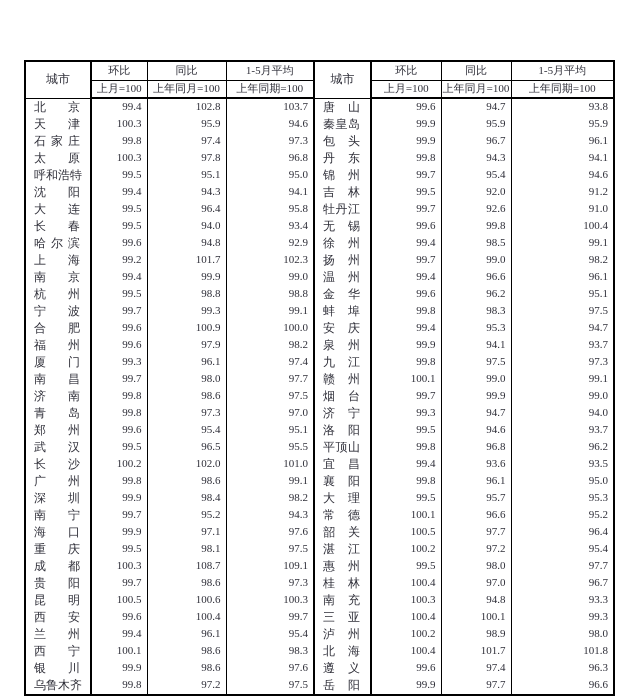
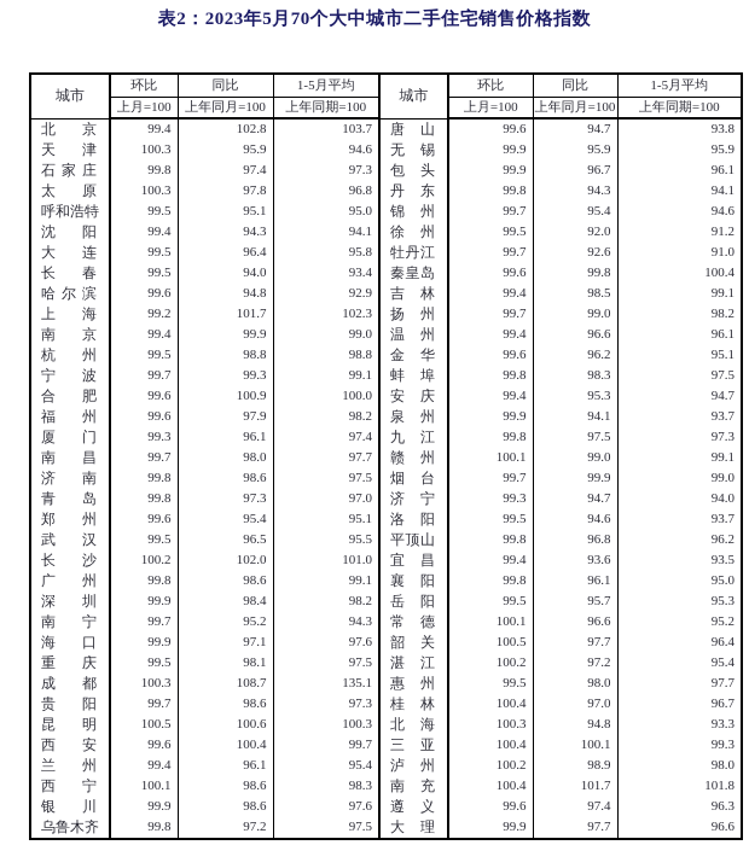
+ 表2：2023年5月70个大中城市二手住宅销售价格指数
  城市	环比	同比	1-5月平均	城市	环比	同比	1-5月平均
  上月=100	上年同月=100	上年同期=100	上月=100	上年同月=100	上年同期=100
  北京	99.4	102.8	103.7	唐山	99.6	94.7	93.8
- 天津	100.3	95.9	94.6	秦皇岛	99.9	95.9	95.9
+ 天津	100.3	95.9	94.6	无锡	99.9	95.9	95.9
  石家庄	99.8	97.4	97.3	包头	99.9	96.7	96.1
  太原	100.3	97.8	96.8	丹东	99.8	94.3	94.1
  呼和浩特	99.5	95.1	95.0	锦州	99.7	95.4	94.6
- 沈阳	99.4	94.3	94.1	吉林	99.5	92.0	91.2
+ 沈阳	99.4	94.3	94.1	徐州	99.5	92.0	91.2
  大连	99.5	96.4	95.8	牡丹江	99.7	92.6	91.0
- 长春	99.5	94.0	93.4	无锡	99.6	99.8	100.4
+ 长春	99.5	94.0	93.4	秦皇岛	99.6	99.8	100.4
- 哈尔滨	99.6	94.8	92.9	徐州	99.4	98.5	99.1
+ 哈尔滨	99.6	94.8	92.9	吉林	99.4	98.5	99.1
  上海	99.2	101.7	102.3	扬州	99.7	99.0	98.2
  南京	99.4	99.9	99.0	温州	99.4	96.6	96.1
  杭州	99.5	98.8	98.8	金华	99.6	96.2	95.1
  宁波	99.7	99.3	99.1	蚌埠	99.8	98.3	97.5
  合肥	99.6	100.9	100.0	安庆	99.4	95.3	94.7
  福州	99.6	97.9	98.2	泉州	99.9	94.1	93.7
  厦门	99.3	96.1	97.4	九江	99.8	97.5	97.3
  南昌	99.7	98.0	97.7	赣州	100.1	99.0	99.1
  济南	99.8	98.6	97.5	烟台	99.7	99.9	99.0
  青岛	99.8	97.3	97.0	济宁	99.3	94.7	94.0
  郑州	99.6	95.4	95.1	洛阳	99.5	94.6	93.7
  武汉	99.5	96.5	95.5	平顶山	99.8	96.8	96.2
  长沙	100.2	102.0	101.0	宜昌	99.4	93.6	93.5
  广州	99.8	98.6	99.1	襄阳	99.8	96.1	95.0
- 深圳	99.9	98.4	98.2	大理	99.5	95.7	95.3
+ 深圳	99.9	98.4	98.2	岳阳	99.5	95.7	95.3
  南宁	99.7	95.2	94.3	常德	100.1	96.6	95.2
  海口	99.9	97.1	97.6	韶关	100.5	97.7	96.4
  重庆	99.5	98.1	97.5	湛江	100.2	97.2	95.4
- 成都	100.3	108.7	109.1	惠州	99.5	98.0	97.7
+ 成都	100.3	108.7	135.1	惠州	99.5	98.0	97.7
  贵阳	99.7	98.6	97.3	桂林	100.4	97.0	96.7
- 昆明	100.5	100.6	100.3	南充	100.3	94.8	93.3
+ 昆明	100.5	100.6	100.3	北海	100.3	94.8	93.3
  西安	99.6	100.4	99.7	三亚	100.4	100.1	99.3
  兰州	99.4	96.1	95.4	泸州	100.2	98.9	98.0
- 西宁	100.1	98.6	98.3	北海	100.4	101.7	101.8
+ 西宁	100.1	98.6	98.3	南充	100.4	101.7	101.8
  银川	99.9	98.6	97.6	遵义	99.6	97.4	96.3
- 乌鲁木齐	99.8	97.2	97.5	岳阳	99.9	97.7	96.6
+ 乌鲁木齐	99.8	97.2	97.5	大理	99.9	97.7	96.6
